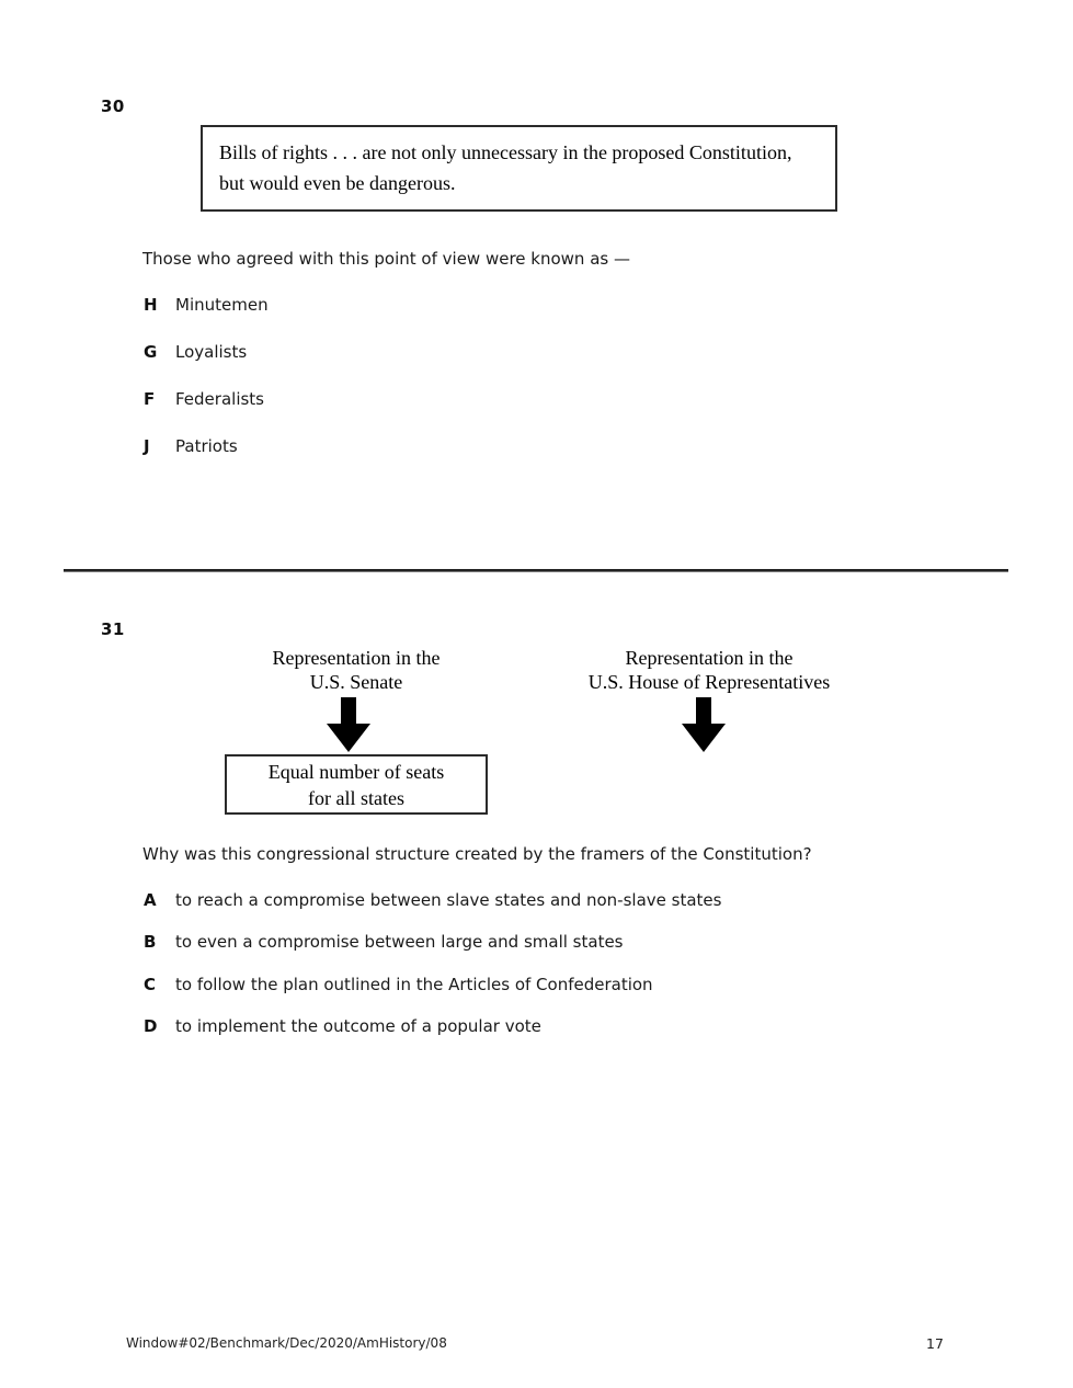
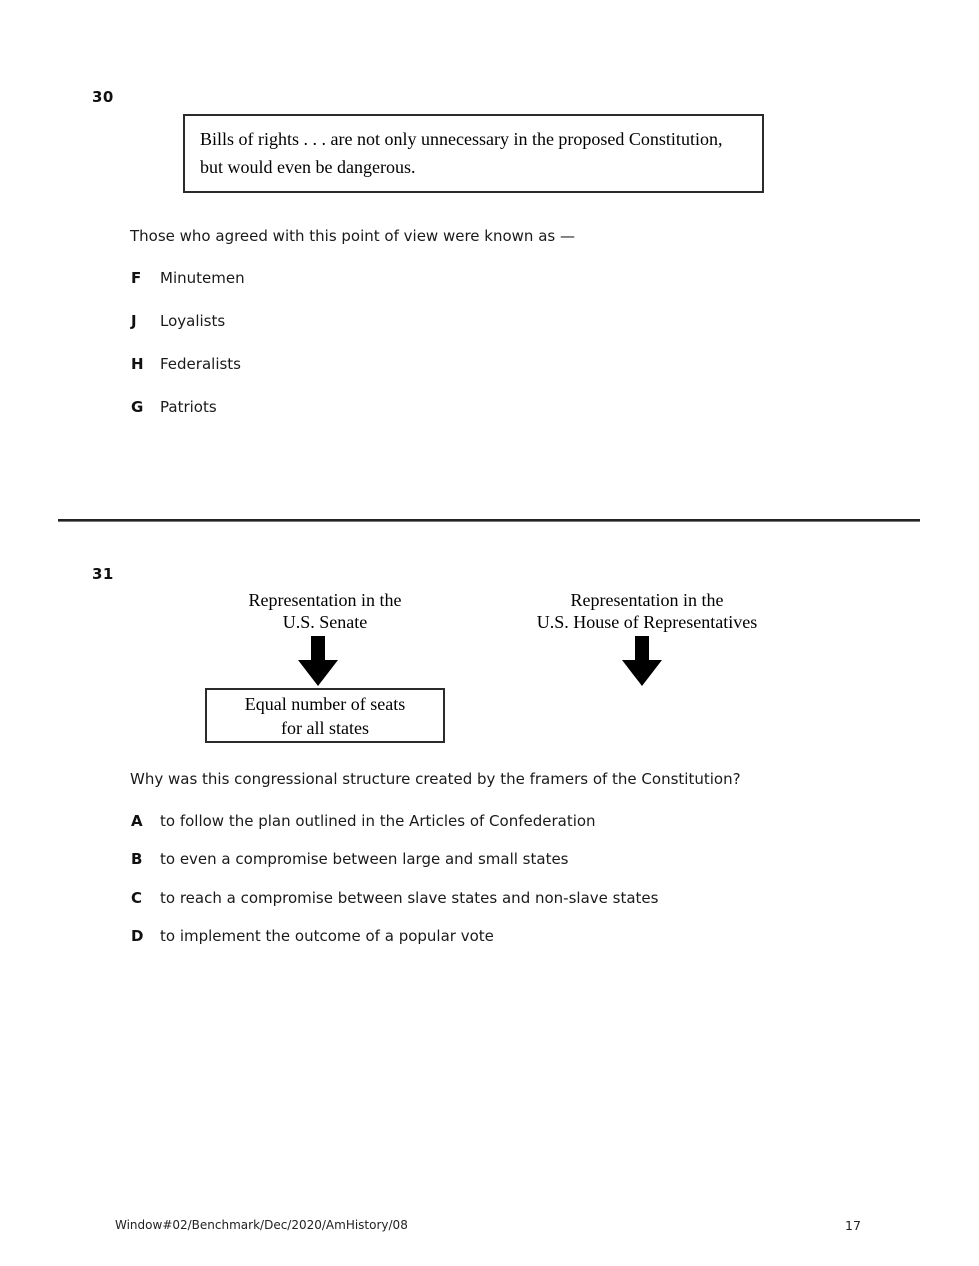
  30
  Bills of rights . . . are not only unnecessary in the proposed Constitution, but would even be dangerous.
  Those who agreed with this point of view were known as —
- H Minutemen
+ F Minutemen
- G Loyalists
+ J Loyalists
- F Federalists
+ H Federalists
- J Patriots
+ G Patriots
  31
  Representation in the
  U.S. Senate
  Representation in the
  U.S. House of Representatives
  Equal number of seats
  for all states
  Why was this congressional structure created by the framers of the Constitution?
- A to reach a compromise between slave states and non-slave states
+ A to follow the plan outlined in the Articles of Confederation
  B to even a compromise between large and small states
- C to follow the plan outlined in the Articles of Confederation
+ C to reach a compromise between slave states and non-slave states
  D to implement the outcome of a popular vote
  Window#02/Benchmark/Dec/2020/AmHistory/08
  17
